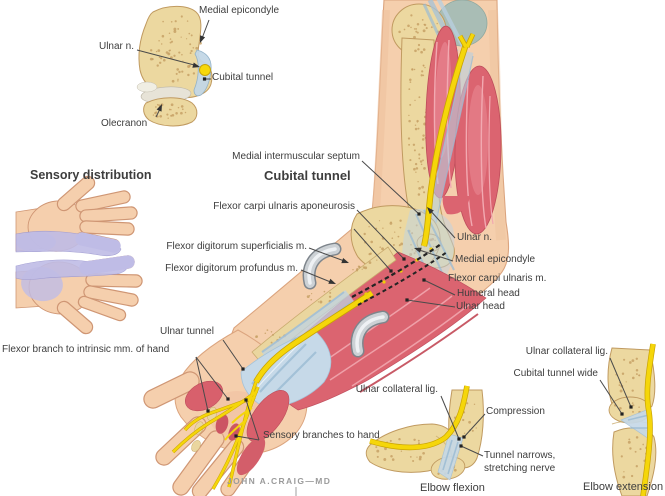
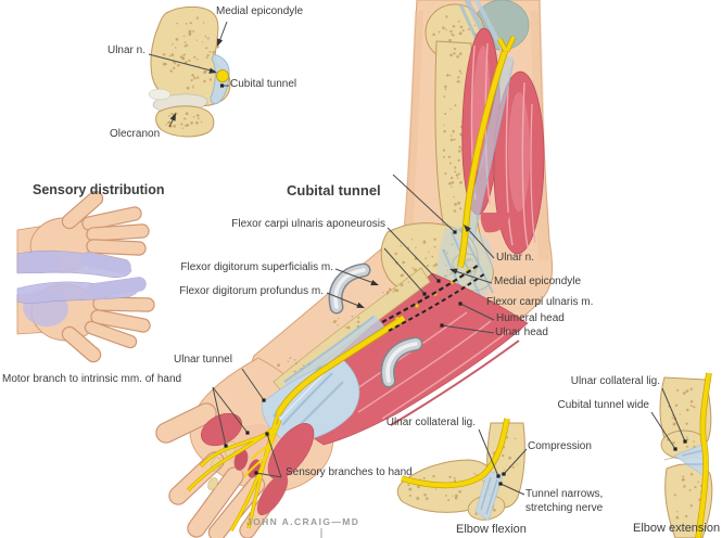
  Medial epicondyle
  Ulnar n.
  Cubital tunnel
  Olecranon
  Sensory distribution
  Cubital tunnel
- Medial intermuscular septum
  Flexor carpi ulnaris aponeurosis
  Flexor digitorum superficialis m.
  Flexor digitorum profundus m.
  Ulnar n.
  Medial epicondyle
  Flexor carpi ulnaris m.
  Humeral head
  Ulnar head
  Ulnar tunnel
- Flexor branch to intrinsic mm. of hand
+ Motor branch to intrinsic mm. of hand
  Sensory branches to hand
  Ulnar collateral lig.
  Compression
  Tunnel narrows, stretching nerve
  Elbow flexion
  Ulnar collateral lig.
  Cubital tunnel wide
  Elbow extension
  JOHN A.CRAIG—MD
